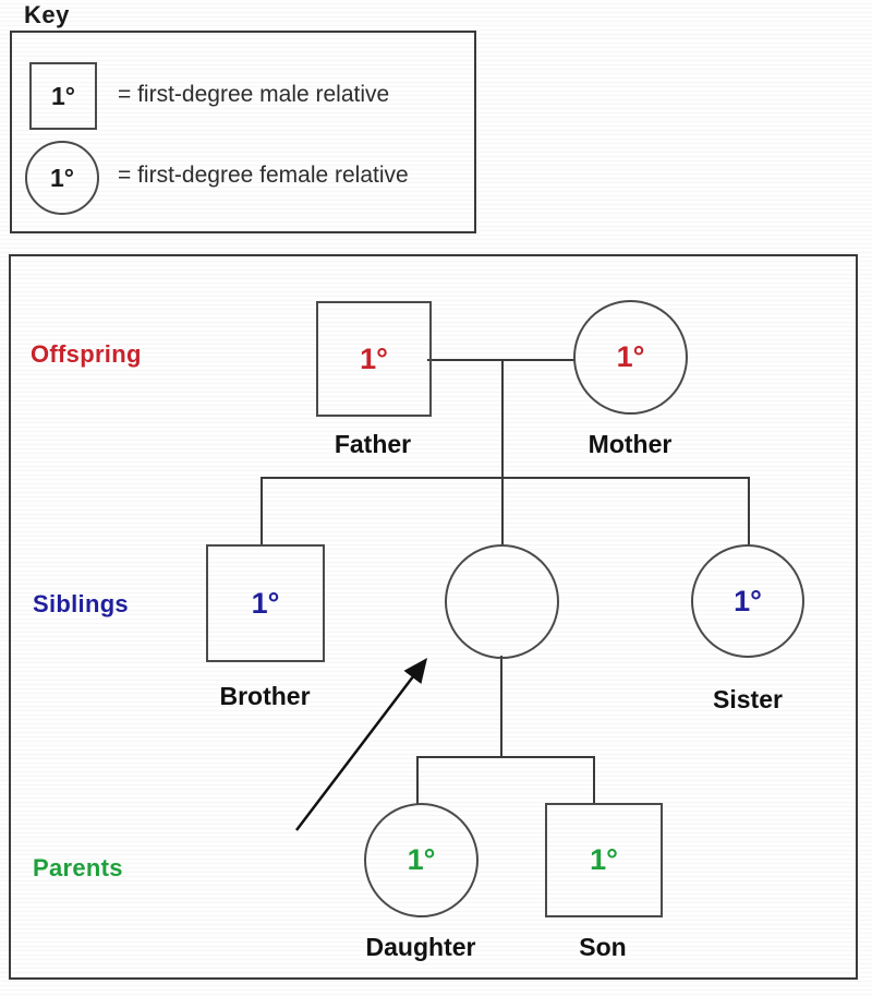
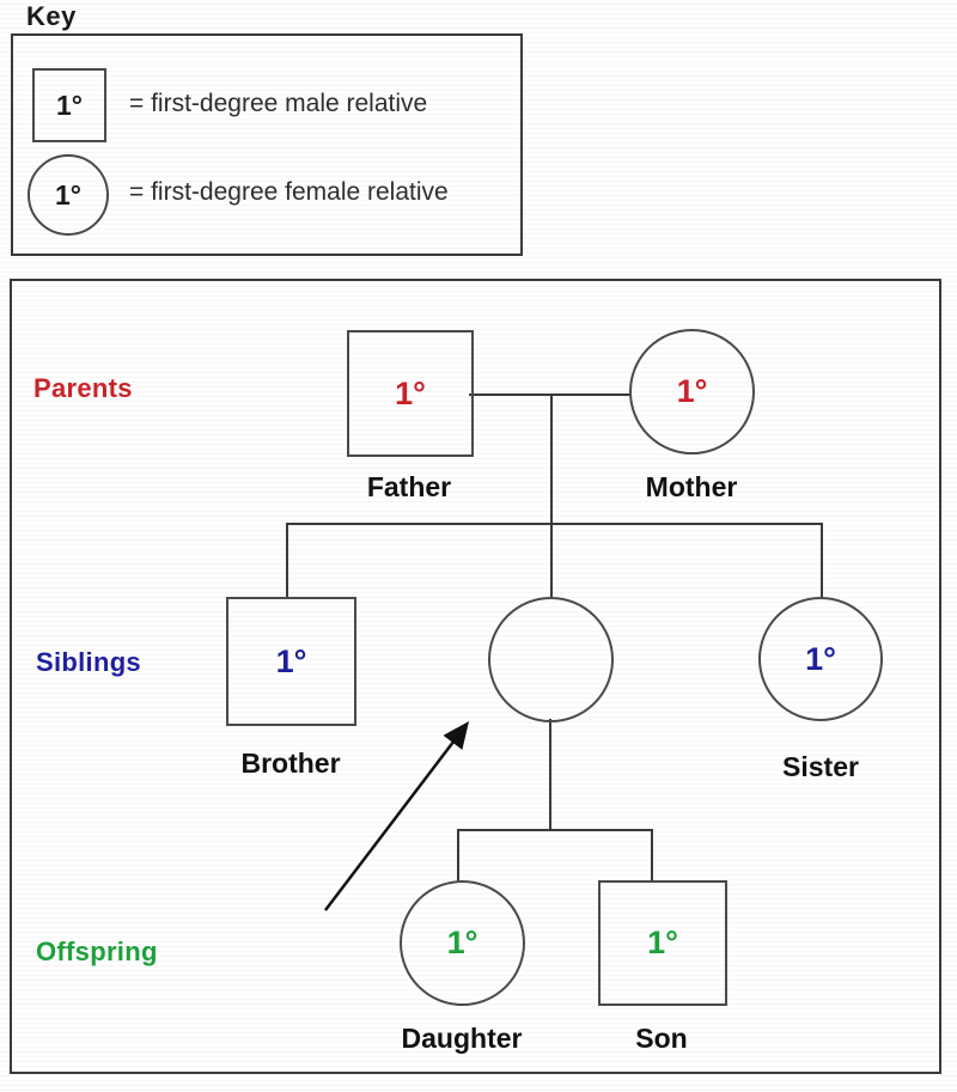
  Key
  1°
  = first-degree male relative
  1°
  = first-degree female relative
- Offspring
+ Parents
  Siblings
- Parents
+ Offspring
  1°
  1°
  1°
  1°
  1°
  1°
  Father
  Mother
  Brother
  Sister
  Daughter
  Son
